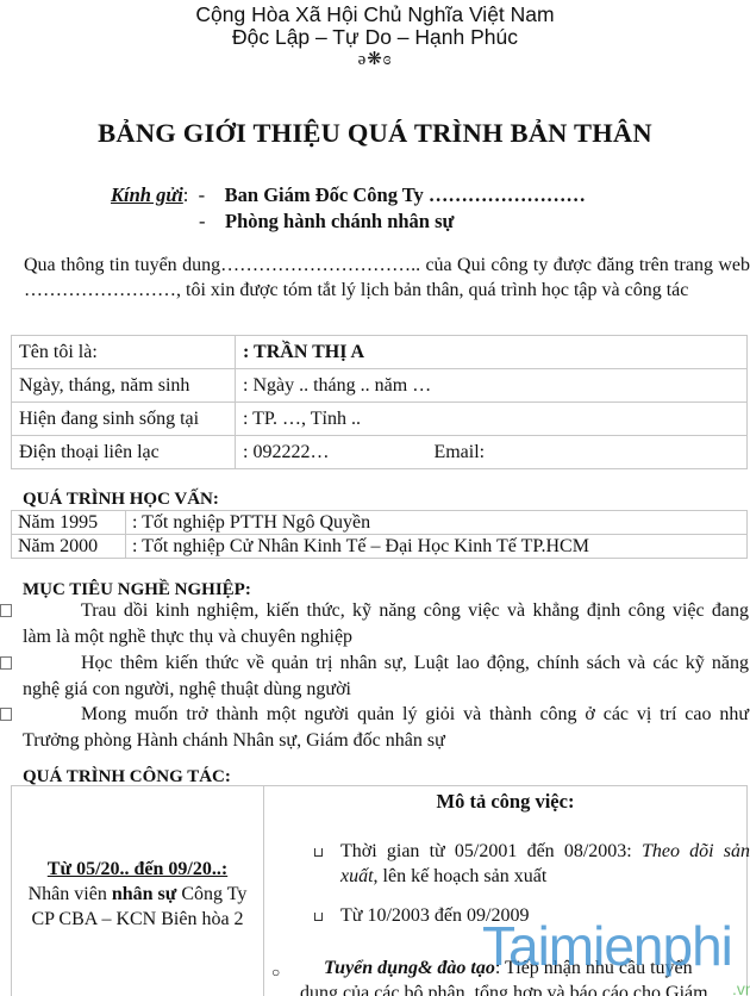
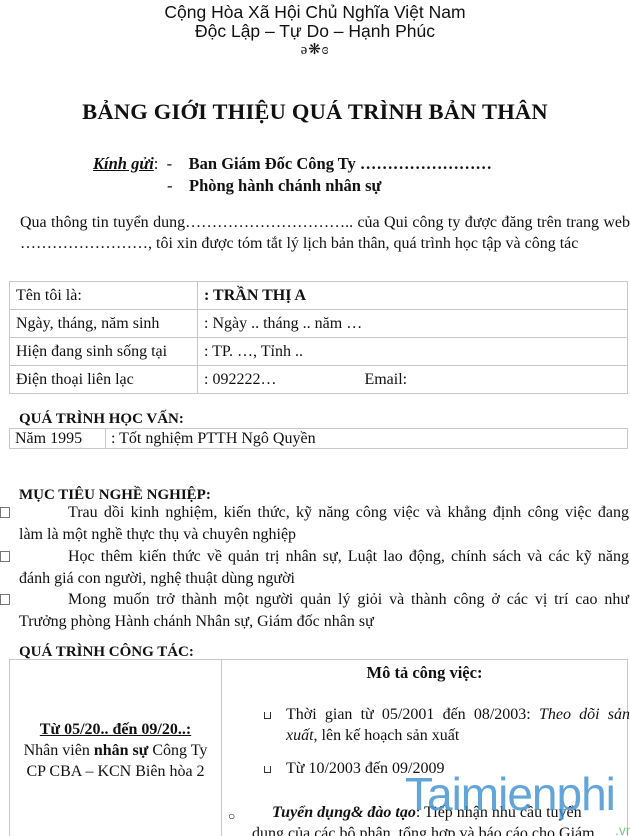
  Cộng Hòa Xã Hội Chủ Nghĩa Việt Nam
  Độc Lập – Tự Do – Hạnh Phúc
  ə❋ɞ
  BẢNG GIỚI THIỆU QUÁ TRÌNH BẢN THÂN
  Kính gửi: - Ban Giám Đốc Công Ty ……………………
  - Phòng hành chánh nhân sự
  Qua thông tin tuyển dung………………………….. của Qui công ty được đăng trên trang web ……………………, tôi xin được tóm tắt lý lịch bản thân, quá trình học tập và công tác
  Tên tôi là:	: TRẦN THỊ A
  Ngày, tháng, năm sinh	: Ngày .. tháng .. năm …
  Hiện đang sinh sống tại	: TP. …, Tỉnh ..
  Điện thoại liên lạc	: 092222… Email:
  QUÁ TRÌNH HỌC VẤN:
- Năm 1995	: Tốt nghiệp PTTH Ngô Quyền
+ Năm 1995	: Tốt nghiệm PTTH Ngô Quyền
- Năm 2000	: Tốt nghiệp Cử Nhân Kinh Tế – Đại Học Kinh Tế TP.HCM
  MỤC TIÊU NGHỀ NGHIỆP:
  Trau dồi kinh nghiệm, kiến thức, kỹ năng công việc và khẳng định công việc đang
  làm là một nghề thực thụ và chuyên nghiệp
  Học thêm kiến thức về quản trị nhân sự, Luật lao động, chính sách và các kỹ năng
- nghệ giá con người, nghệ thuật dùng người
+ đánh giá con người, nghệ thuật dùng người
  Mong muốn trở thành một người quản lý giỏi và thành công ở các vị trí cao như
  Trưởng phòng Hành chánh Nhân sự, Giám đốc nhân sự
  QUÁ TRÌNH CÔNG TÁC:
  Từ 05/20.. đến 09/20..: Nhân viên nhân sự Công Ty CP CBA – KCN Biên hòa 2	Mô tả công việc: Thời gian từ 05/2001 đến 08/2003: Theo dõi sản xuất, lên kế hoạch sản xuất Từ 10/2003 đến 09/2009 ○ Tuyển dụng& đào tạo: Tiếp nhận nhu cầu tuyển dụng của các bộ phận, tổng hợp và báo cáo cho Giám
  Taimienphi
